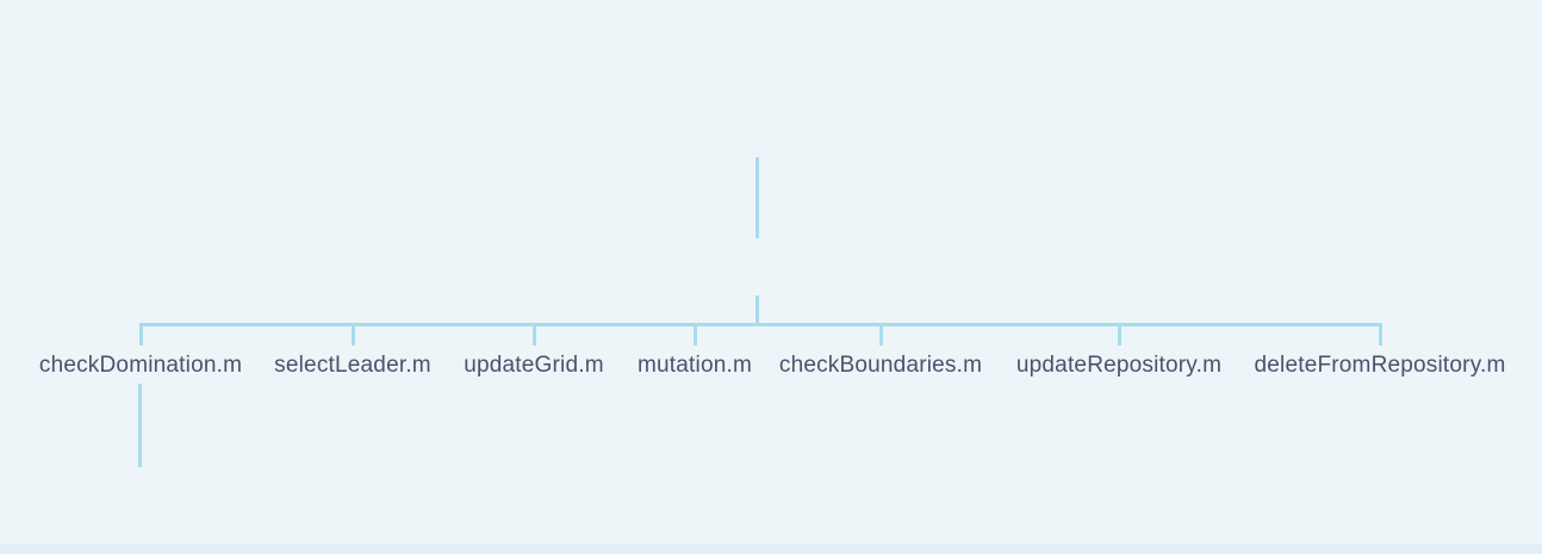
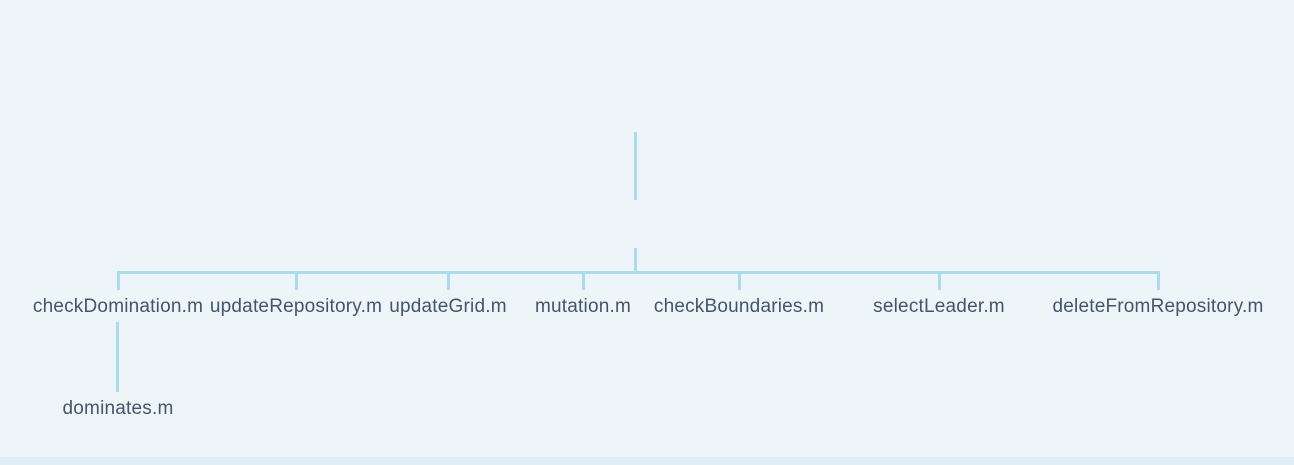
  checkDomination.m
- selectLeader.m
+ updateRepository.m
  updateGrid.m
  mutation.m
  checkBoundaries.m
- updateRepository.m
+ selectLeader.m
  deleteFromRepository.m
+ dominates.m
